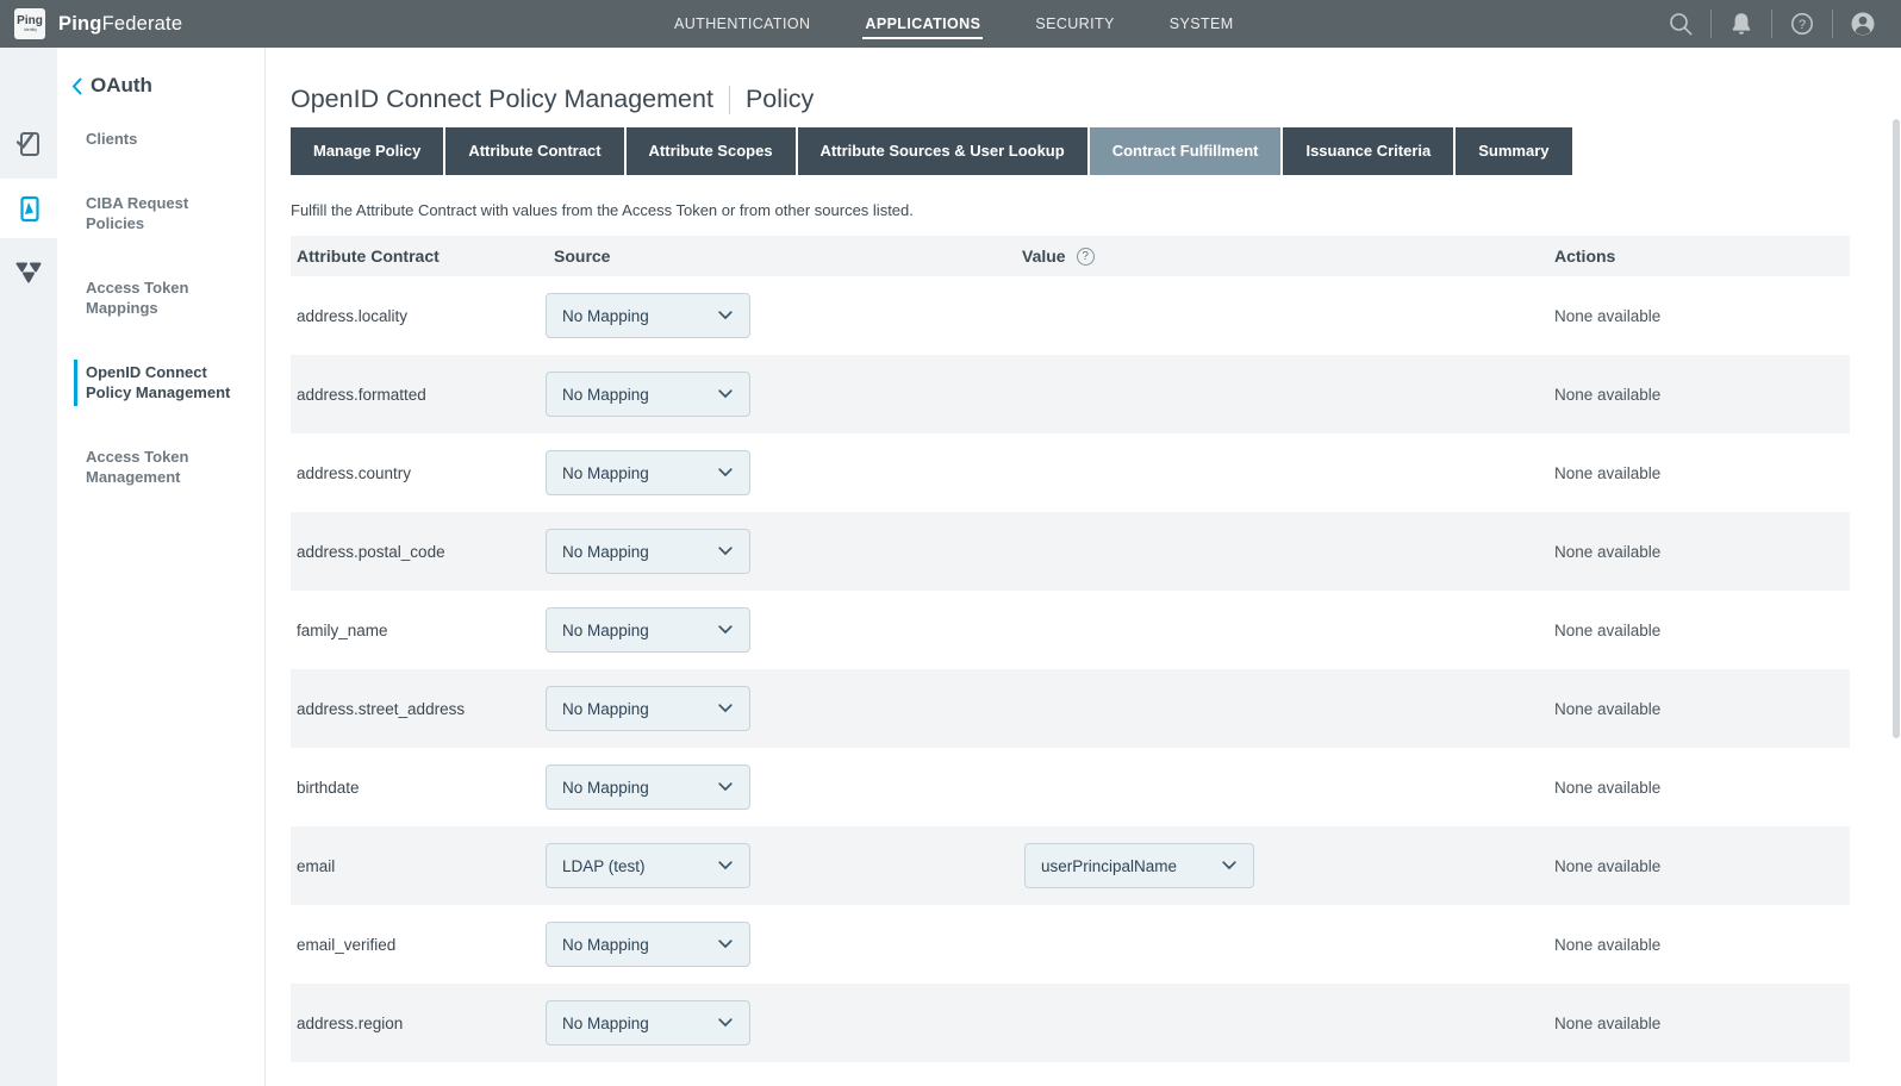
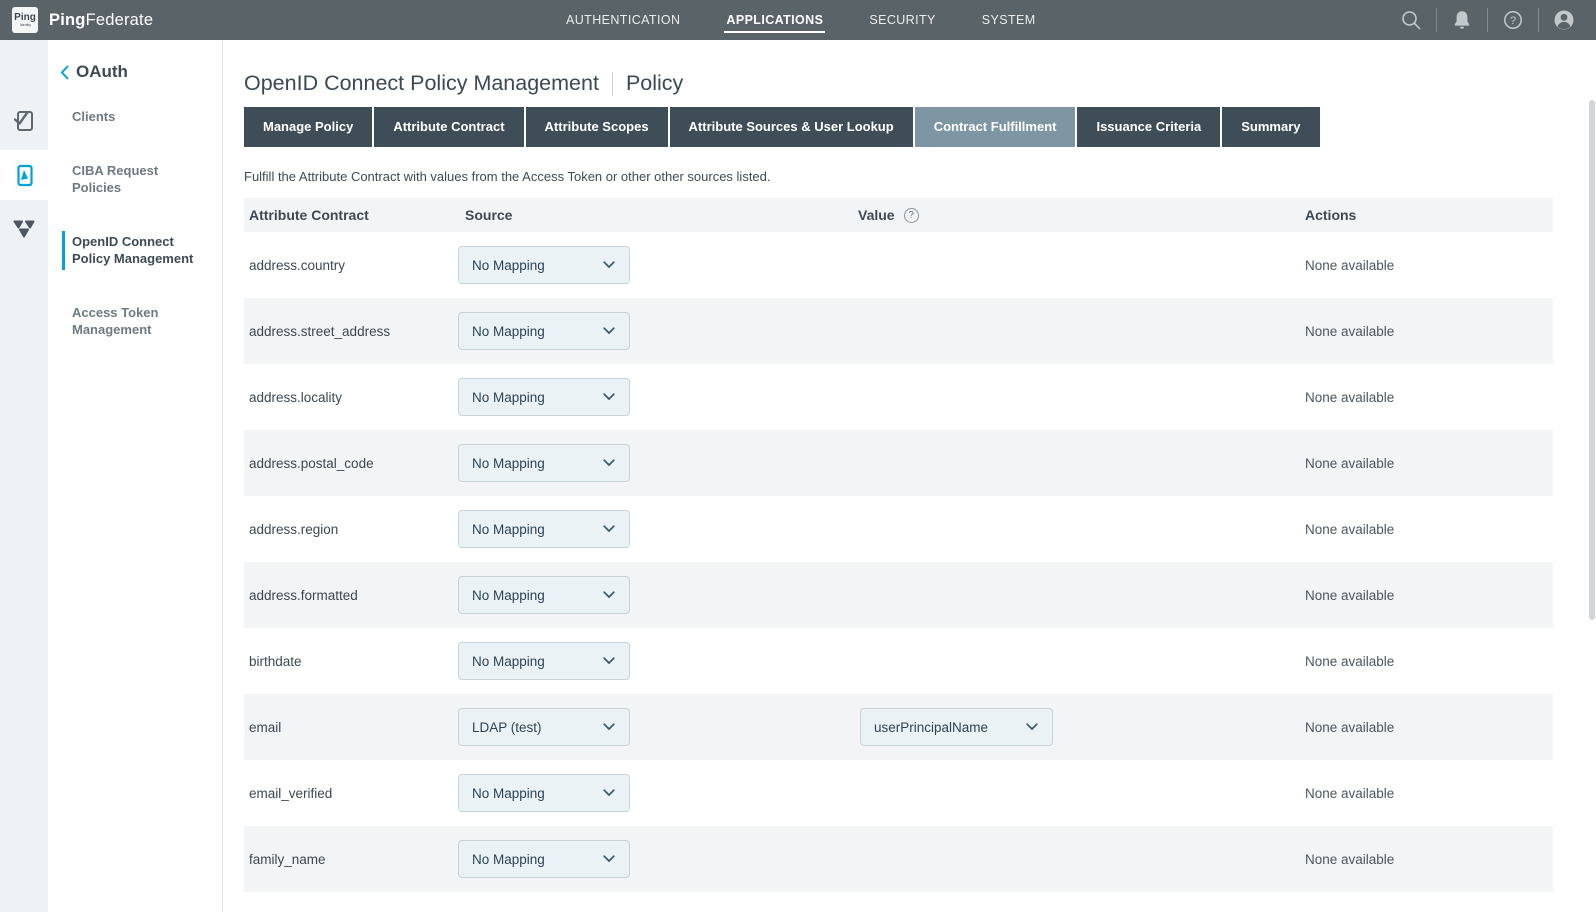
  Ping
  PingFederate
  AUTHENTICATION
  APPLICATIONS
  SECURITY
  SYSTEM
  ?
  OAuth
  Clients
  CIBA Request Policies
- Access Token Mappings
  OpenID Connect Policy Management
  Access Token Management
  OpenID Connect Policy Management
  Policy
  Manage Policy
  Attribute Contract
  Attribute Scopes
  Attribute Sources & User Lookup
  Contract Fulfillment
  Issuance Criteria
  Summary
- Fulfill the Attribute Contract with values from the Access Token or from other sources listed.
+ Fulfill the Attribute Contract with values from the Access Token or other other sources listed.
  Attribute Contract
  Source
  Value
  ?
  Actions
- address.locality
+ address.country
  No Mapping
  None available
- address.formatted
+ address.street_address
  No Mapping
  None available
- address.country
+ address.locality
  No Mapping
  None available
  address.postal_code
  No Mapping
  None available
- family_name
+ address.region
  No Mapping
  None available
- address.street_address
+ address.formatted
  No Mapping
  None available
  birthdate
  No Mapping
  None available
  email
  LDAP (test)
  userPrincipalName
  None available
  email_verified
  No Mapping
  None available
- address.region
+ family_name
  No Mapping
  None available
